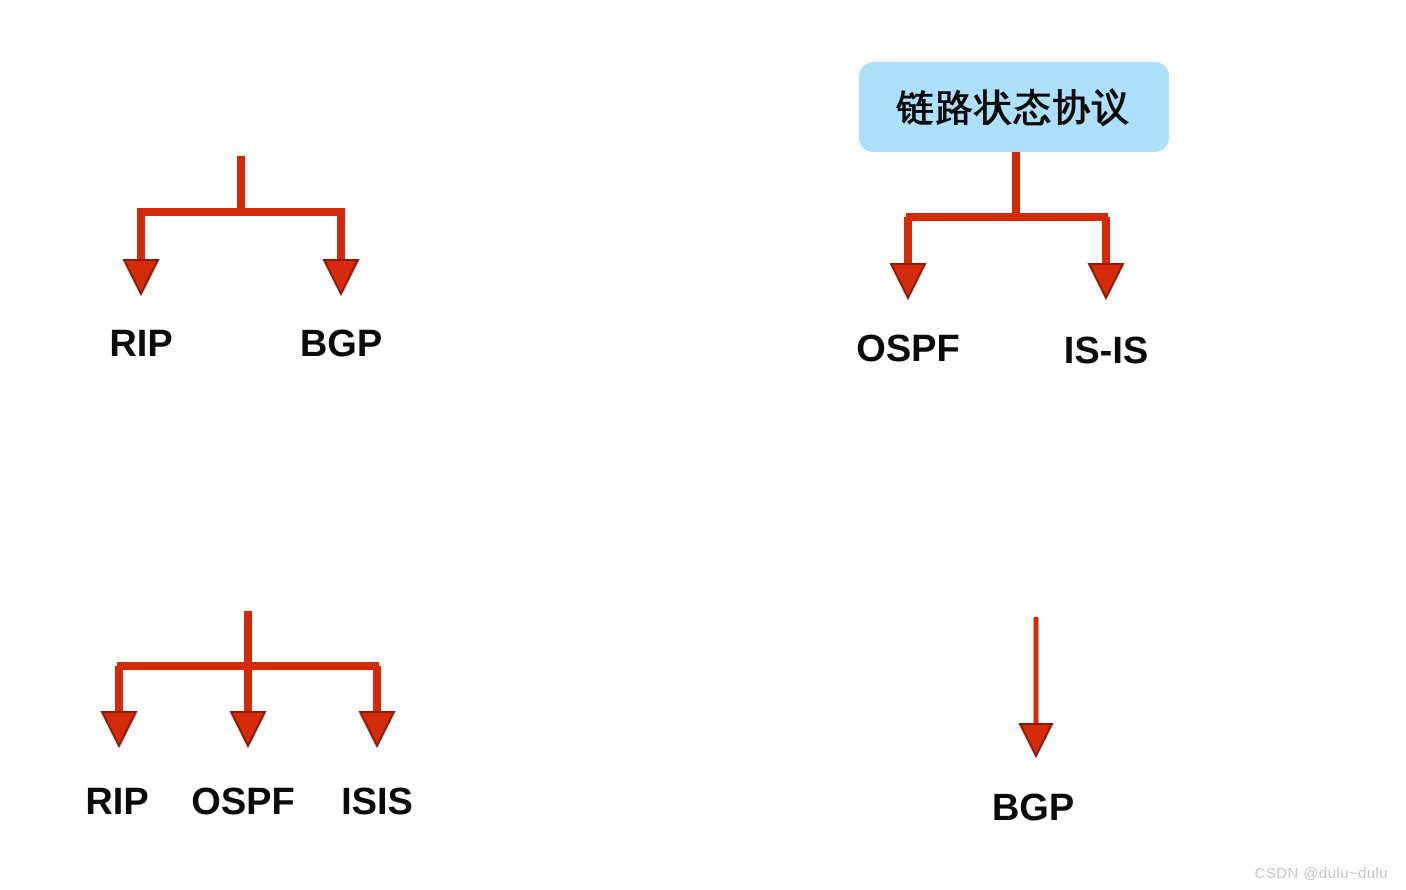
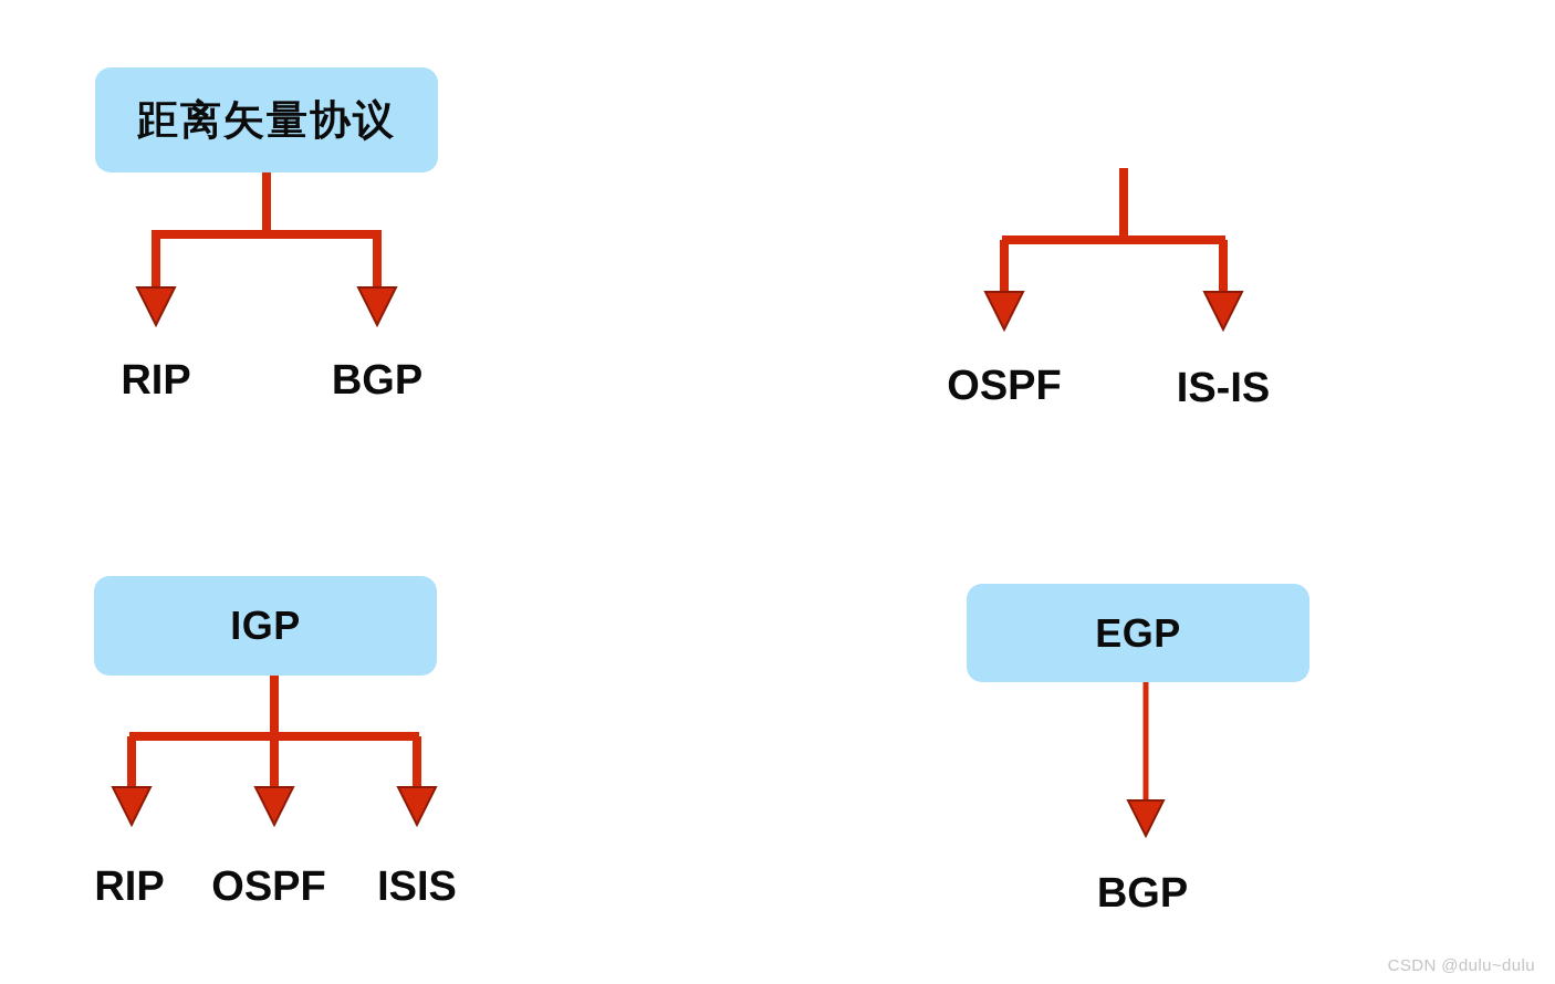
+ 距离矢量协议
  RIP
  BGP
- 链路状态协议
  OSPF
  IS-IS
+ IGP
  RIP
  OSPF
  ISIS
+ EGP
  BGP
  CSDN @dulu~dulu
